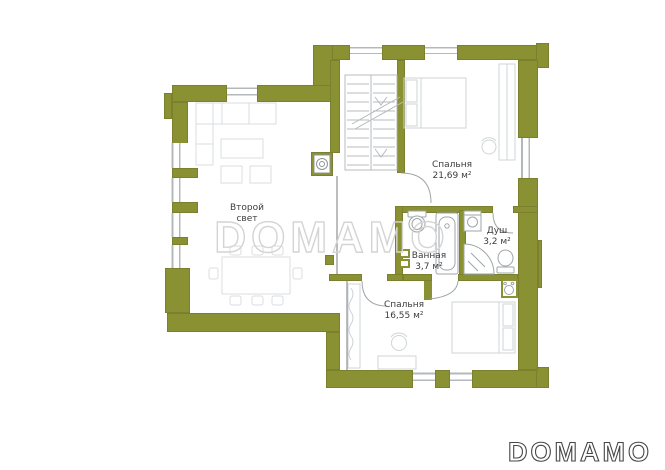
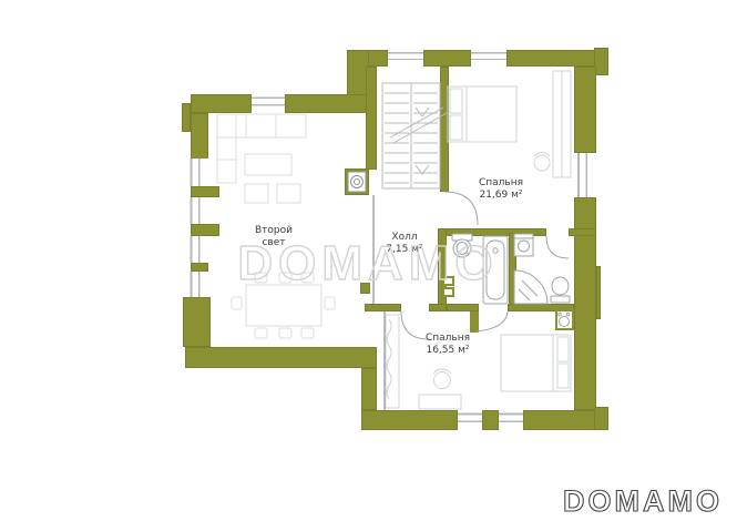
  Второй свет
+ Холл
+ 7,15 м²
  Спальня
  21,69 м²
- Душ
- 3,2 м²
- Ванная
- 3,7 м²
  Спальня
  16,55 м²
  DOMAMO
  DOMAMO
